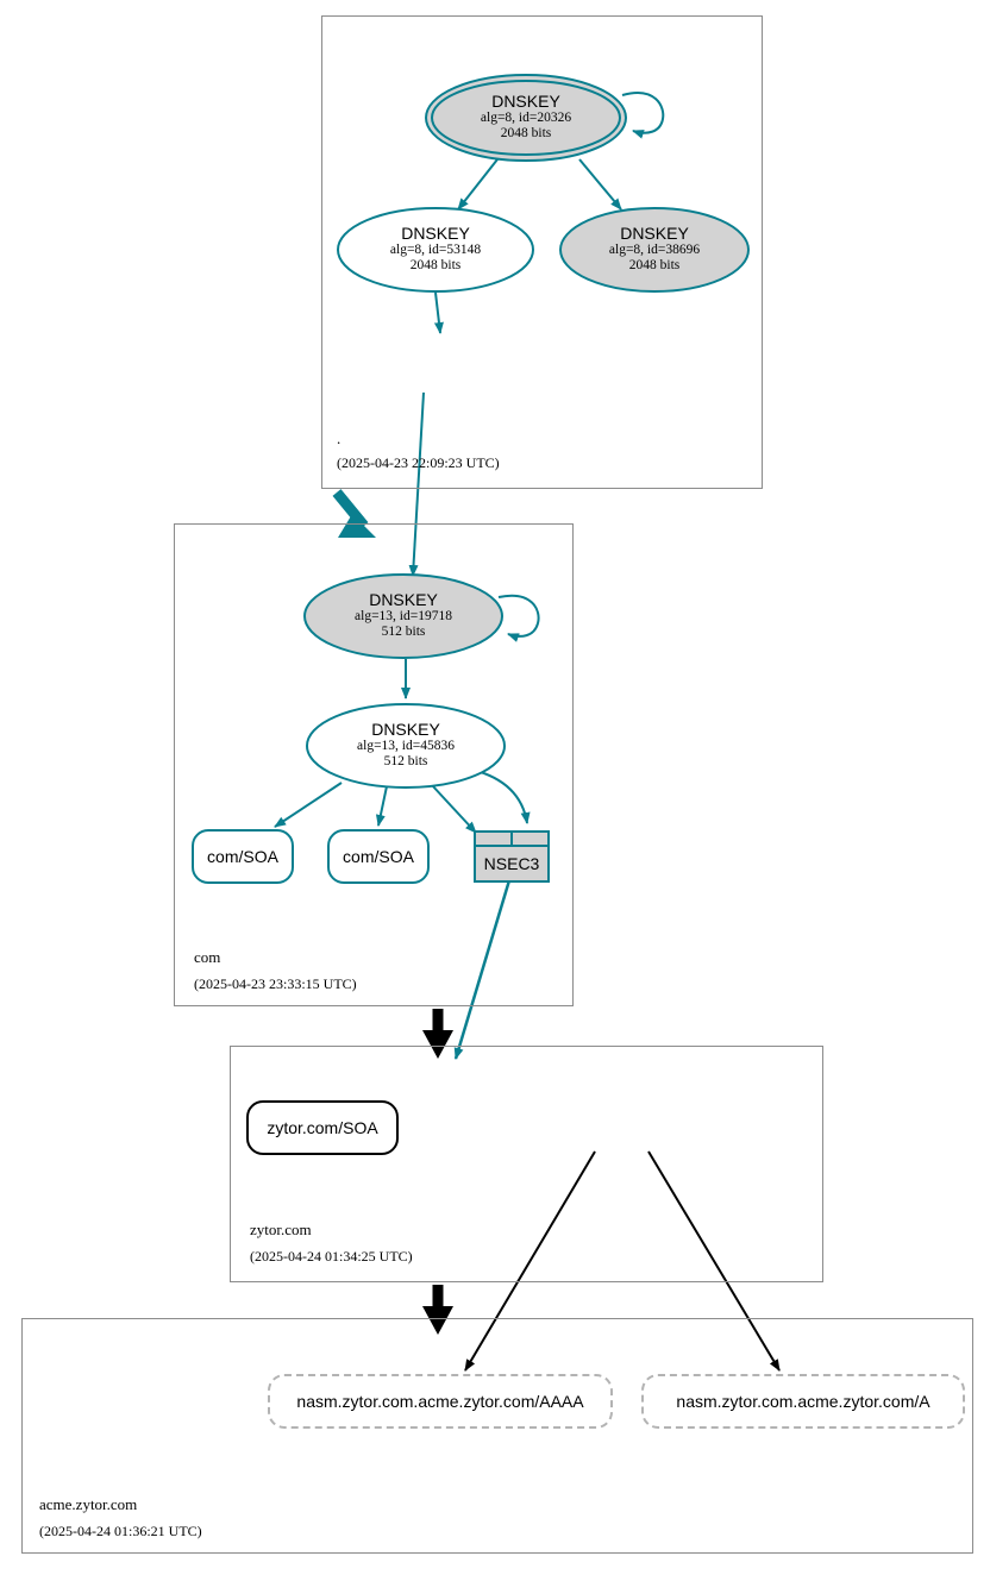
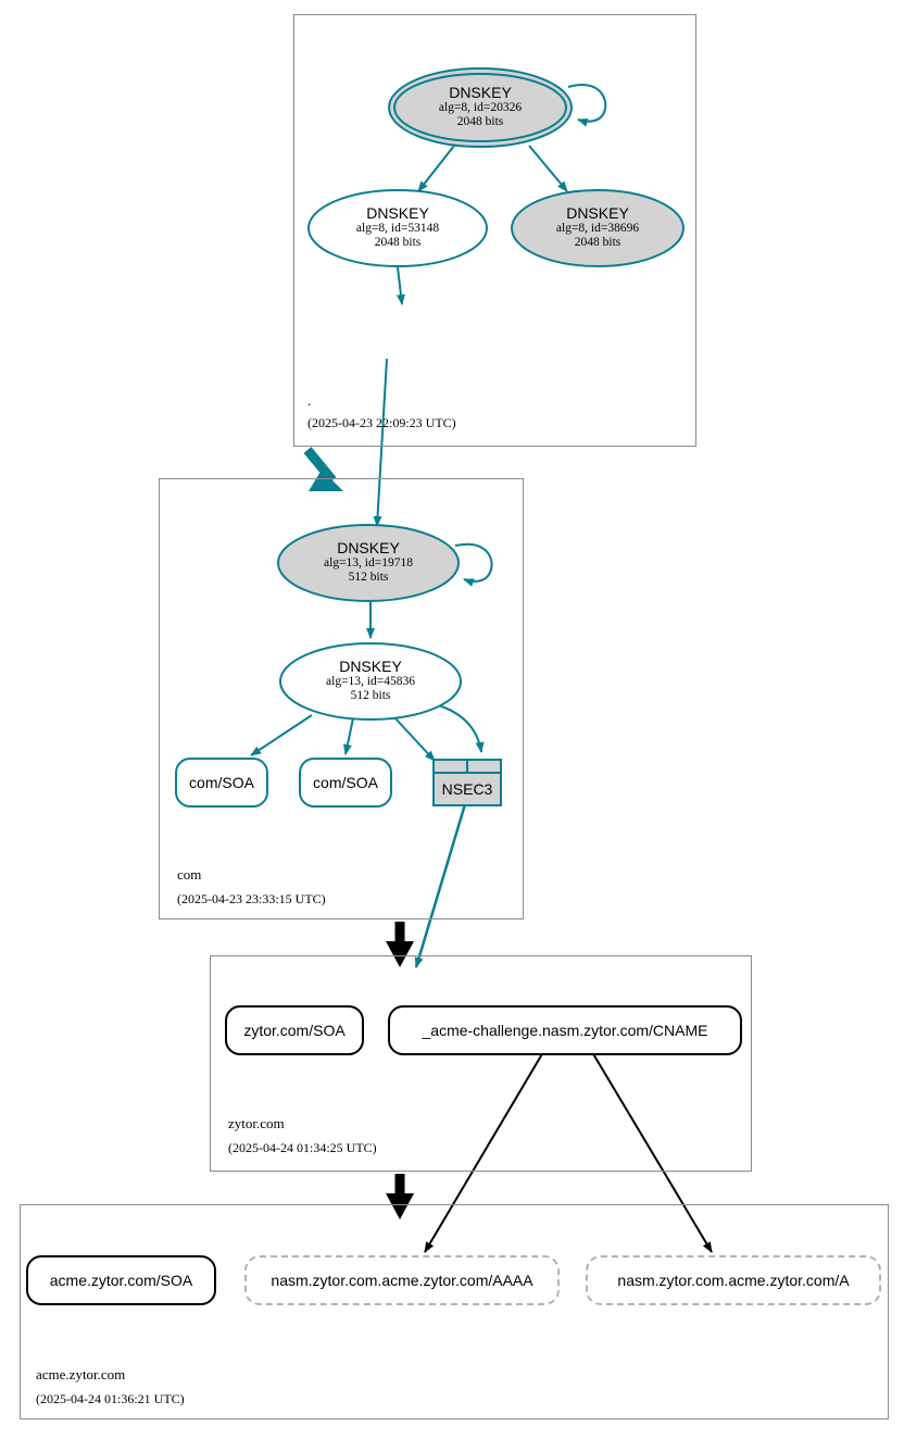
  .
  (2025-04-23 22:09:23 UTC)
  com
  (2025-04-23 23:33:15 UTC)
  zytor.com
  (2025-04-24 01:34:25 UTC)
  acme.zytor.com
  (2025-04-24 01:36:21 UTC)
  DNSKEY
  alg=8, id=20326
  2048 bits
  DNSKEY
  alg=8, id=53148
  2048 bits
  DNSKEY
  alg=8, id=38696
  2048 bits
  DNSKEY
  alg=13, id=19718
  512 bits
  DNSKEY
  alg=13, id=45836
  512 bits
  com/SOA
  com/SOA
  NSEC3
  zytor.com/SOA
+ _acme-challenge.nasm.zytor.com/CNAME
+ acme.zytor.com/SOA
  nasm.zytor.com.acme.zytor.com/AAAA
  nasm.zytor.com.acme.zytor.com/A
